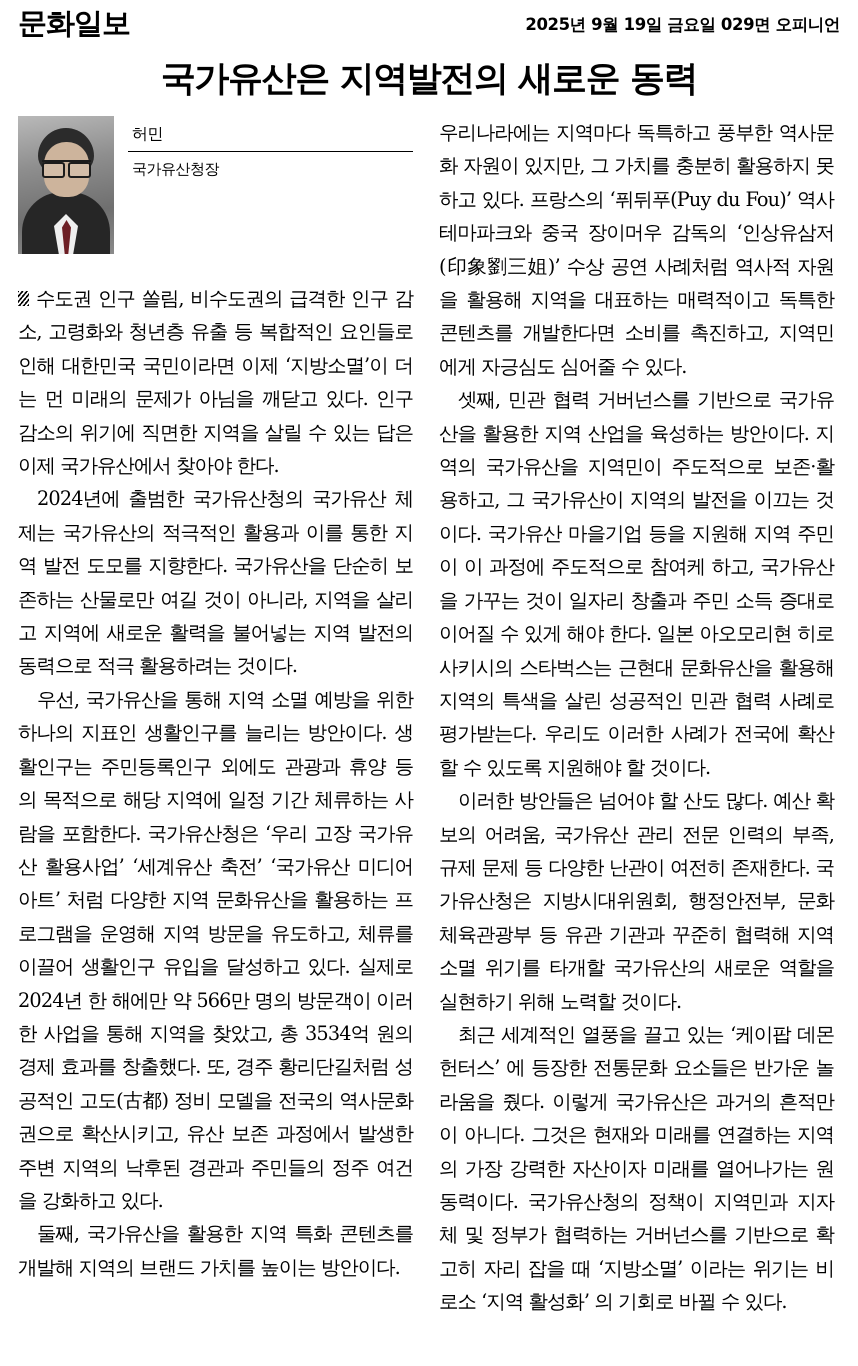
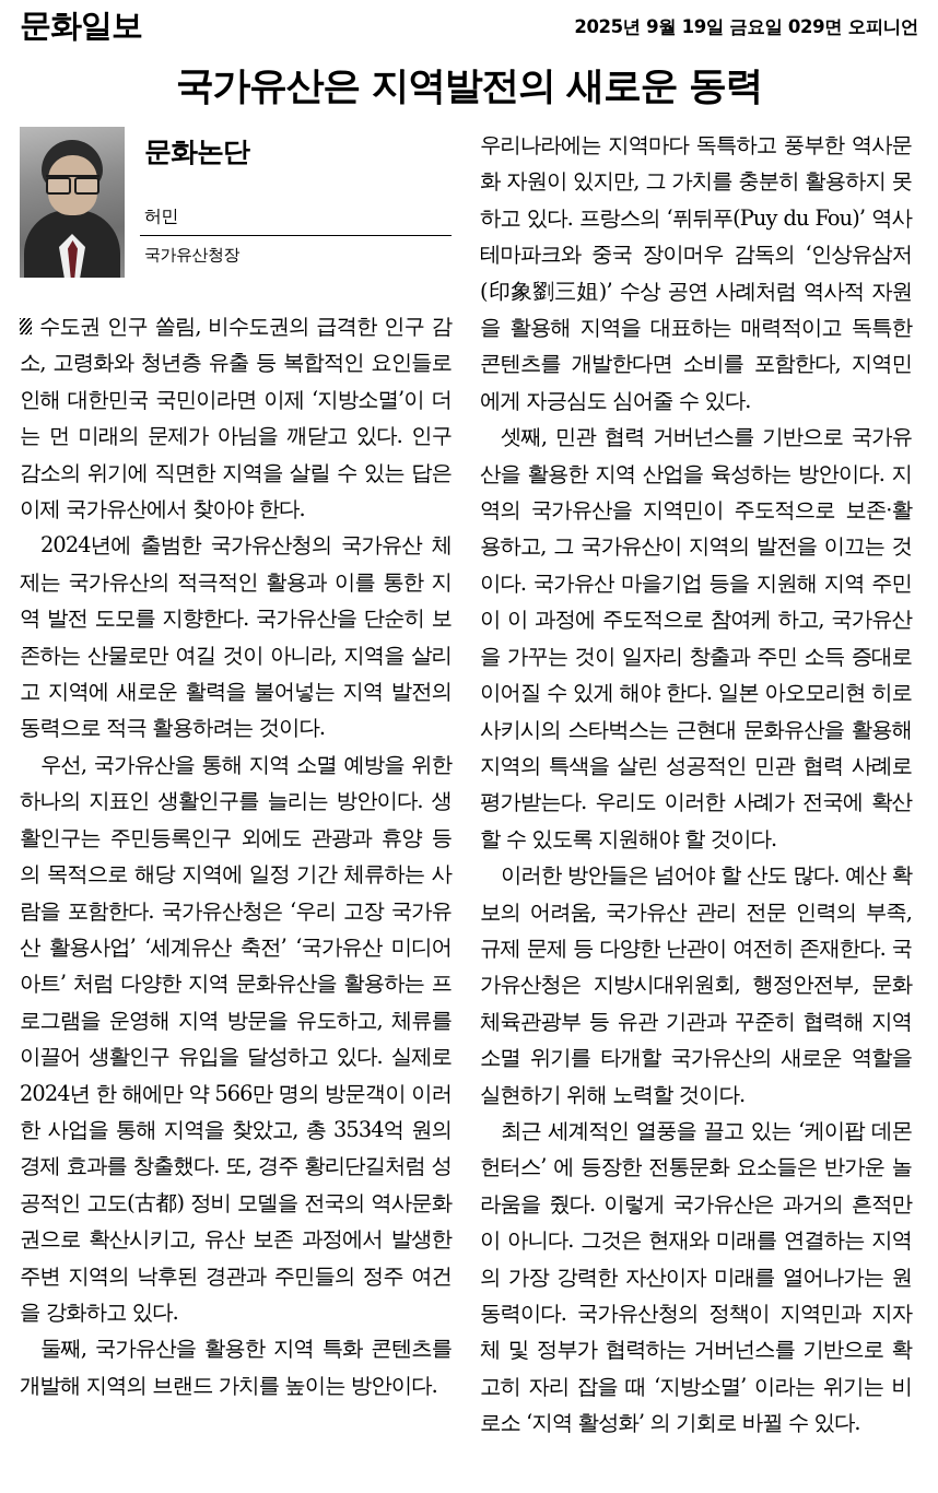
  문화일보
  2025년 9월 19일 금요일 029면 오피니언
  국가유산은 지역발전의 새로운 동력
+ 문화논단
  허민
  국가유산청장
  수도권 인구 쏠림, 비수도권의 급격한 인구 감소, 고령화와 청년층 유출 등 복합적인 요인들로 인해 대한민국 국민이라면 이제 ‘지방소멸’이 더는 먼 미래의 문제가 아님을 깨닫고 있다. 인구 감소의 위기에 직면한 지역을 살릴 수 있는 답은 이제 국가유산에서 찾아야 한다.
  2024년에 출범한 국가유산청의 국가유산 체제는 국가유산의 적극적인 활용과 이를 통한 지역 발전 도모를 지향한다. 국가유산을 단순히 보존하는 산물로만 여길 것이 아니라, 지역을 살리고 지역에 새로운 활력을 불어넣는 지역 발전의 동력으로 적극 활용하려는 것이다.
  우선, 국가유산을 통해 지역 소멸 예방을 위한 하나의 지표인 생활인구를 늘리는 방안이다. 생활인구는 주민등록인구 외에도 관광과 휴양 등의 목적으로 해당 지역에 일정 기간 체류하는 사람을 포함한다. 국가유산청은 ‘우리 고장 국가유산 활용사업’ ‘세계유산 축전’ ‘국가유산 미디어 아트’ 처럼 다양한 지역 문화유산을 활용하는 프로그램을 운영해 지역 방문을 유도하고, 체류를 이끌어 생활인구 유입을 달성하고 있다. 실제로 2024년 한 해에만 약 566만 명의 방문객이 이러한 사업을 통해 지역을 찾았고, 총 3534억 원의 경제 효과를 창출했다. 또, 경주 황리단길처럼 성공적인 고도(古都) 정비 모델을 전국의 역사문화권으로 확산시키고, 유산 보존 과정에서 발생한 주변 지역의 낙후된 경관과 주민들의 정주 여건을 강화하고 있다.
  둘째, 국가유산을 활용한 지역 특화 콘텐츠를 개발해 지역의 브랜드 가치를 높이는 방안이다.
- 우리나라에는 지역마다 독특하고 풍부한 역사문화 자원이 있지만, 그 가치를 충분히 활용하지 못하고 있다. 프랑스의 ‘퓌뒤푸(Puy du Fou)’ 역사테마파크와 중국 장이머우 감독의 ‘인상유삼저(印象劉三姐)’ 수상 공연 사례처럼 역사적 자원을 활용해 지역을 대표하는 매력적이고 독특한 콘텐츠를 개발한다면 소비를 촉진하고, 지역민에게 자긍심도 심어줄 수 있다.
+ 우리나라에는 지역마다 독특하고 풍부한 역사문화 자원이 있지만, 그 가치를 충분히 활용하지 못하고 있다. 프랑스의 ‘퓌뒤푸(Puy du Fou)’ 역사테마파크와 중국 장이머우 감독의 ‘인상유삼저(印象劉三姐)’ 수상 공연 사례처럼 역사적 자원을 활용해 지역을 대표하는 매력적이고 독특한 콘텐츠를 개발한다면 소비를 포함한다, 지역민에게 자긍심도 심어줄 수 있다.
  셋째, 민관 협력 거버넌스를 기반으로 국가유산을 활용한 지역 산업을 육성하는 방안이다. 지역의 국가유산을 지역민이 주도적으로 보존·활용하고, 그 국가유산이 지역의 발전을 이끄는 것이다. 국가유산 마을기업 등을 지원해 지역 주민이 이 과정에 주도적으로 참여케 하고, 국가유산을 가꾸는 것이 일자리 창출과 주민 소득 증대로 이어질 수 있게 해야 한다. 일본 아오모리현 히로사키시의 스타벅스는 근현대 문화유산을 활용해 지역의 특색을 살린 성공적인 민관 협력 사례로 평가받는다. 우리도 이러한 사례가 전국에 확산할 수 있도록 지원해야 할 것이다.
  이러한 방안들은 넘어야 할 산도 많다. 예산 확보의 어려움, 국가유산 관리 전문 인력의 부족, 규제 문제 등 다양한 난관이 여전히 존재한다. 국가유산청은 지방시대위원회, 행정안전부, 문화체육관광부 등 유관 기관과 꾸준히 협력해 지역 소멸 위기를 타개할 국가유산의 새로운 역할을 실현하기 위해 노력할 것이다.
  최근 세계적인 열풍을 끌고 있는 ‘케이팝 데몬 헌터스’ 에 등장한 전통문화 요소들은 반가운 놀라움을 줬다. 이렇게 국가유산은 과거의 흔적만이 아니다. 그것은 현재와 미래를 연결하는 지역의 가장 강력한 자산이자 미래를 열어나가는 원동력이다. 국가유산청의 정책이 지역민과 지자체 및 정부가 협력하는 거버넌스를 기반으로 확고히 자리 잡을 때 ‘지방소멸’ 이라는 위기는 비로소 ‘지역 활성화’ 의 기회로 바뀔 수 있다.
